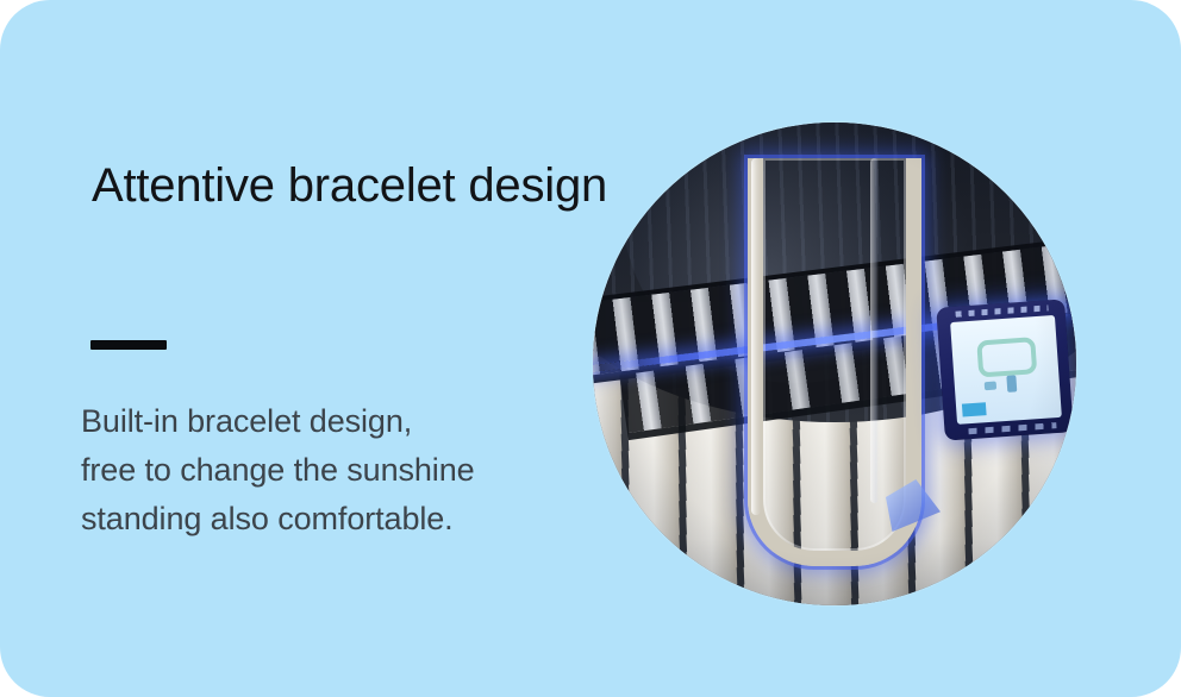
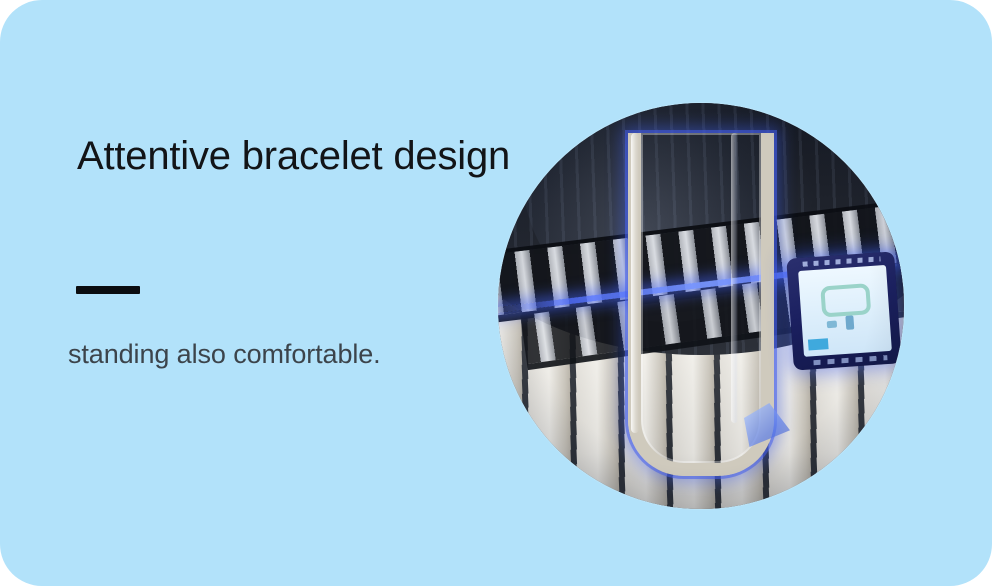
  Attentive bracelet desig
- Built-in bracelet design,
- free to change the sunshine
  standing also comfortable.
